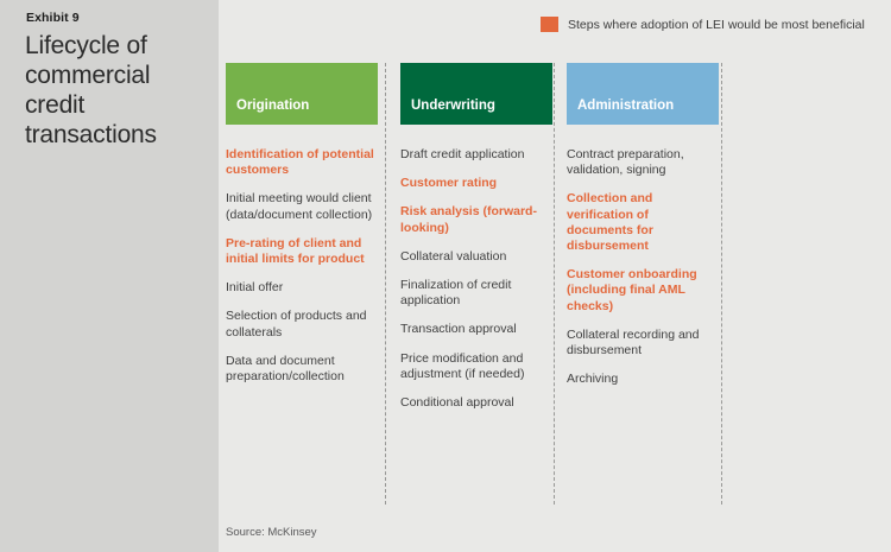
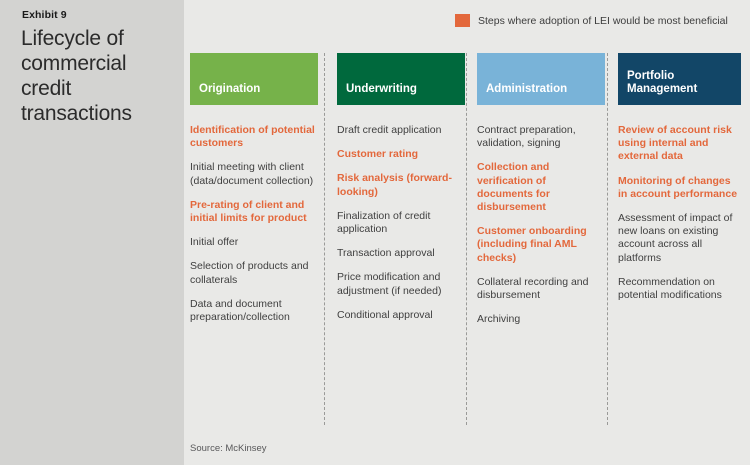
  Exhibit 9
  Lifecycle of commercial credit transactions
  Steps where adoption of LEI would be most beneficial
  Origination
  Identification of potential customers
- Initial meeting would client (data/document collection)
+ Initial meeting with client (data/document collection)
  Pre-rating of client and initial limits for product
  Initial offer
  Selection of products and collaterals
  Data and document preparation/collection
  Underwriting
  Draft credit application
  Customer rating
  Risk analysis (forward-looking)
- Collateral valuation
  Finalization of credit application
  Transaction approval
  Price modification and adjustment (if needed)
  Conditional approval
  Administration
  Contract preparation, validation, signing
  Collection and verification of documents for disbursement
  Customer onboarding (including final AML checks)
  Collateral recording and disbursement
  Archiving
+ Portfolio Management
+ Review of account risk using internal and external data
+ Monitoring of changes in account performance
+ Assessment of impact of new loans on existing account across all platforms
+ Recommendation on potential modifications
  Source: McKinsey
